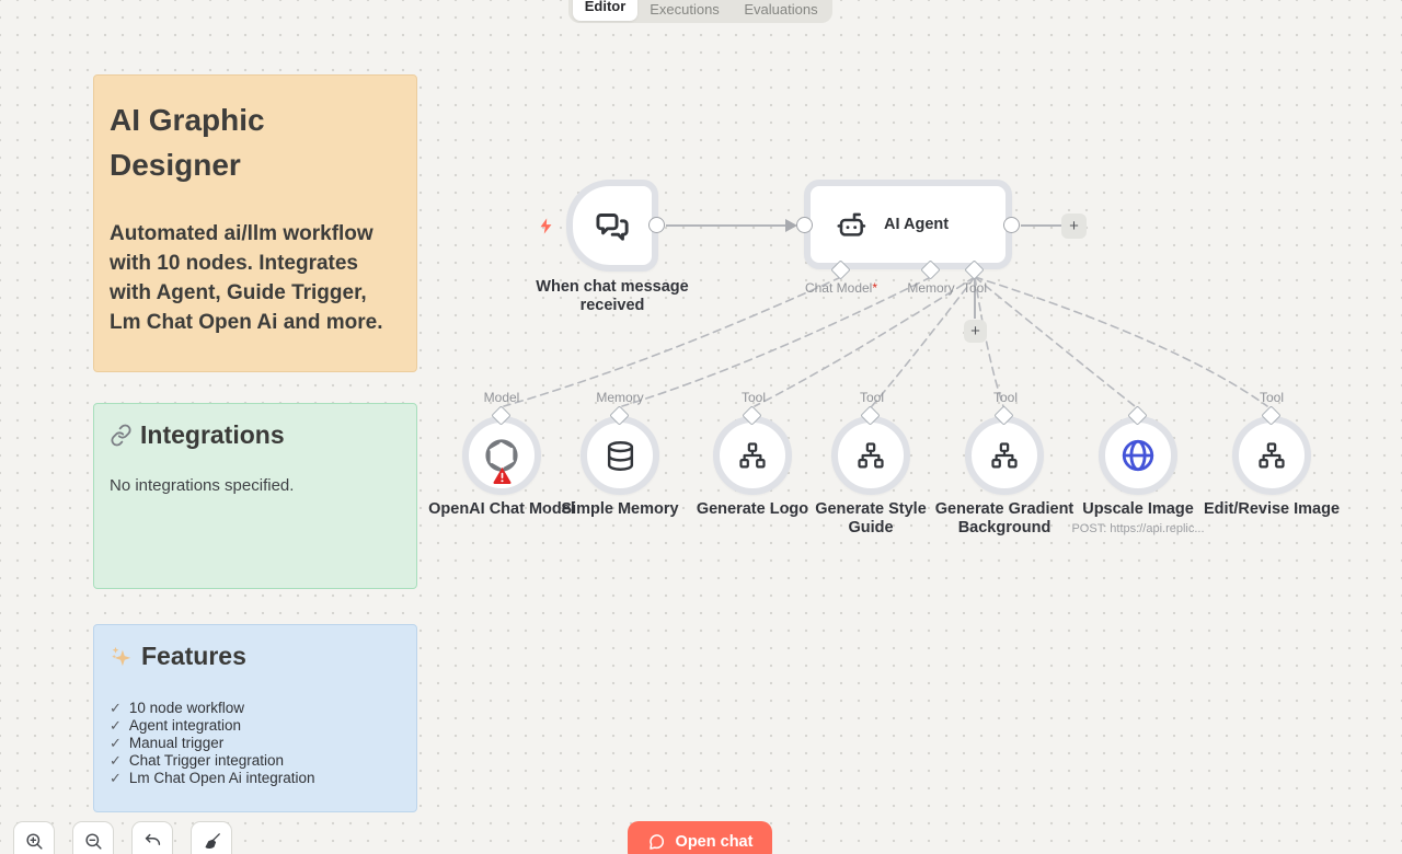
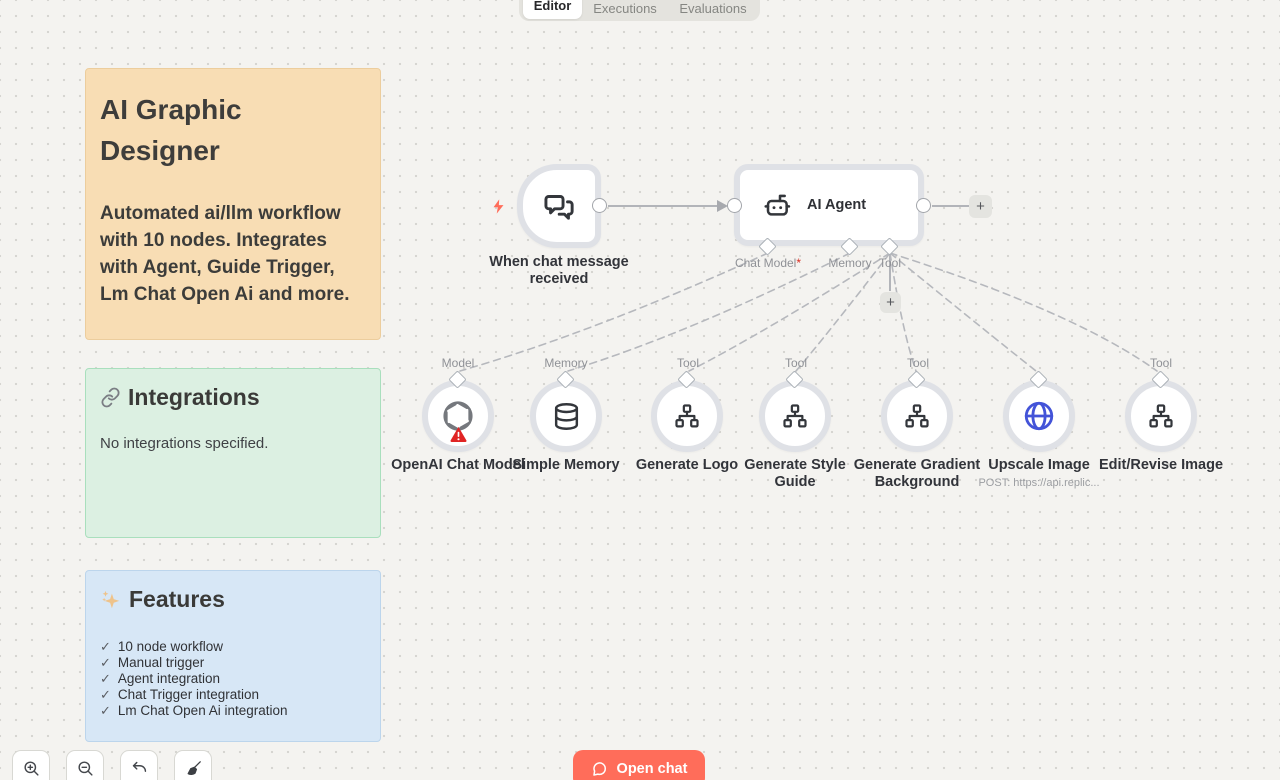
  Editor
  Executions
  Evaluations
  AI Graphic Designer
  Automated ai/llm workflow with 10 nodes. Integrates with Agent, Guide Trigger, Lm Chat Open Ai and more.
  Integrations
  No integrations specified.
  Features
  ✓
  10 node workflow
  ✓
- Agent integration
+ Manual trigger
  ✓
- Manual trigger
+ Agent integration
  ✓
  Chat Trigger integration
  ✓
  Lm Chat Open Ai integration
  When chat message received
  AI Agent
  +
  Chat Model*
  Memory
  Tool
  +
  Model
  Memory
  Tool
  Tool
  Tool
  Tool
  OpenAI Chat Model
  Simple Memory
  Generate Logo
  Generate Style Guide
  Generate Gradient Background
  Upscale Image
  POST: https://api.replic...
  Edit/Revise Image
  Open chat
